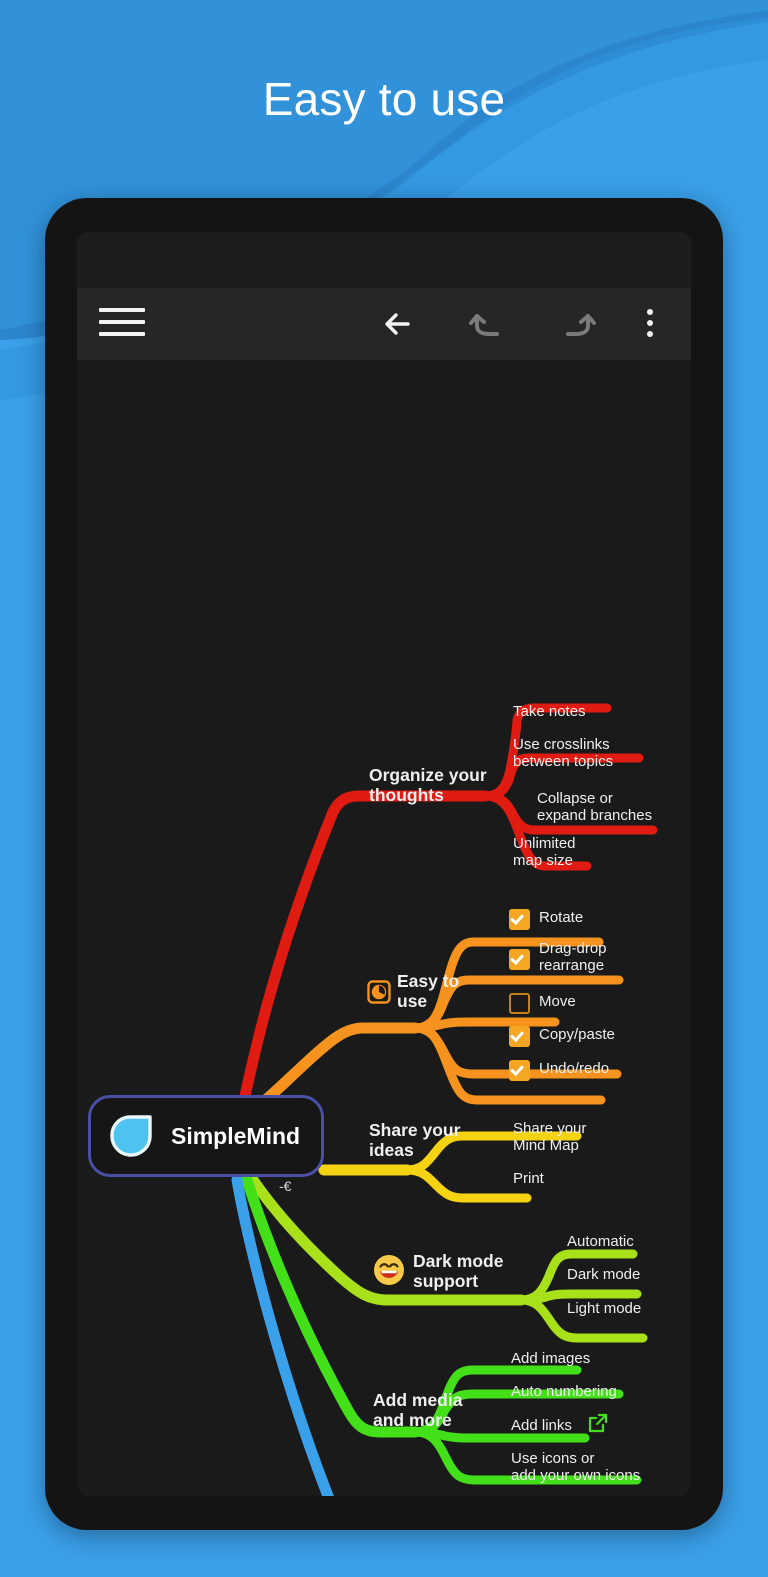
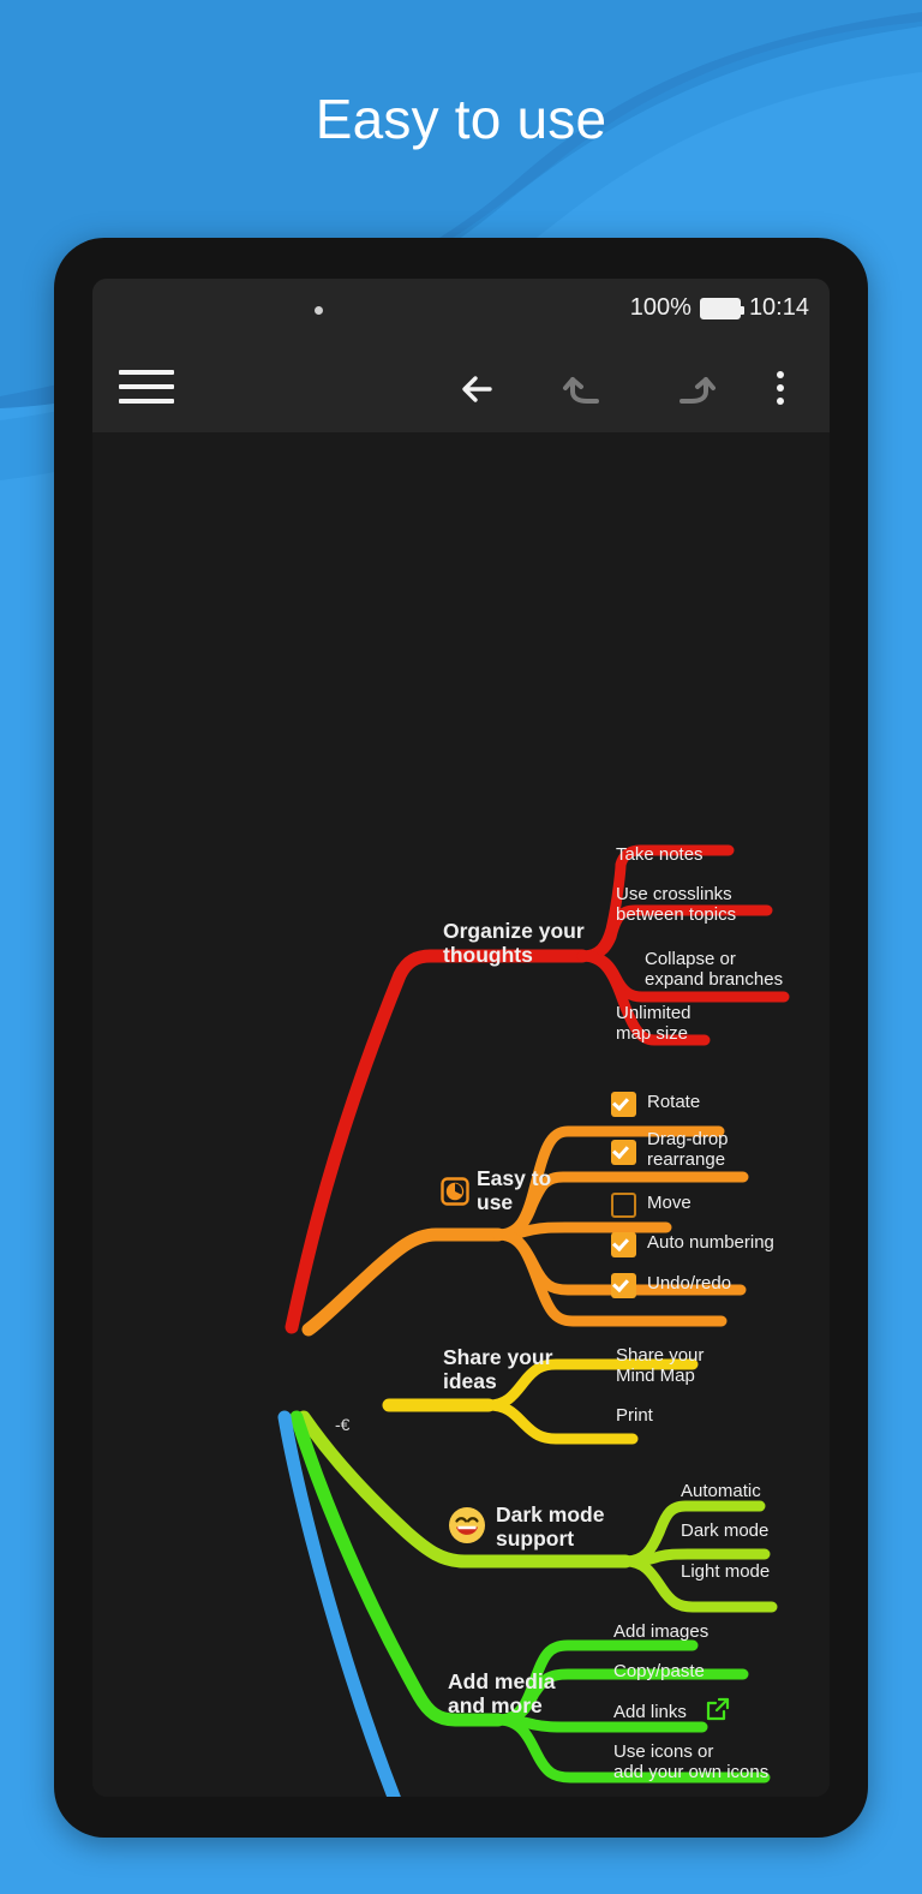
  Easy to use
+ 100%
+ 10:14
  Organize your
  thoughts
  Take notes
  Use crosslinks
  between topics
  Collapse or
  expand branches
  Unlimited
  map size
  Easy to
  use
  Rotate
  Drag-drop
  rearrange
  Move
- Copy/paste
+ Auto numbering
  Undo/redo
  Share your
  ideas
  Share your
  Mind Map
  Print
  Dark mode
  support
  Automatic
  Dark mode
  Light mode
  Add media
  and more
  Add images
- Auto numbering
+ Copy/paste
  Add links
  Use icons or
  add your own icons
- SimpleMind
  -€
